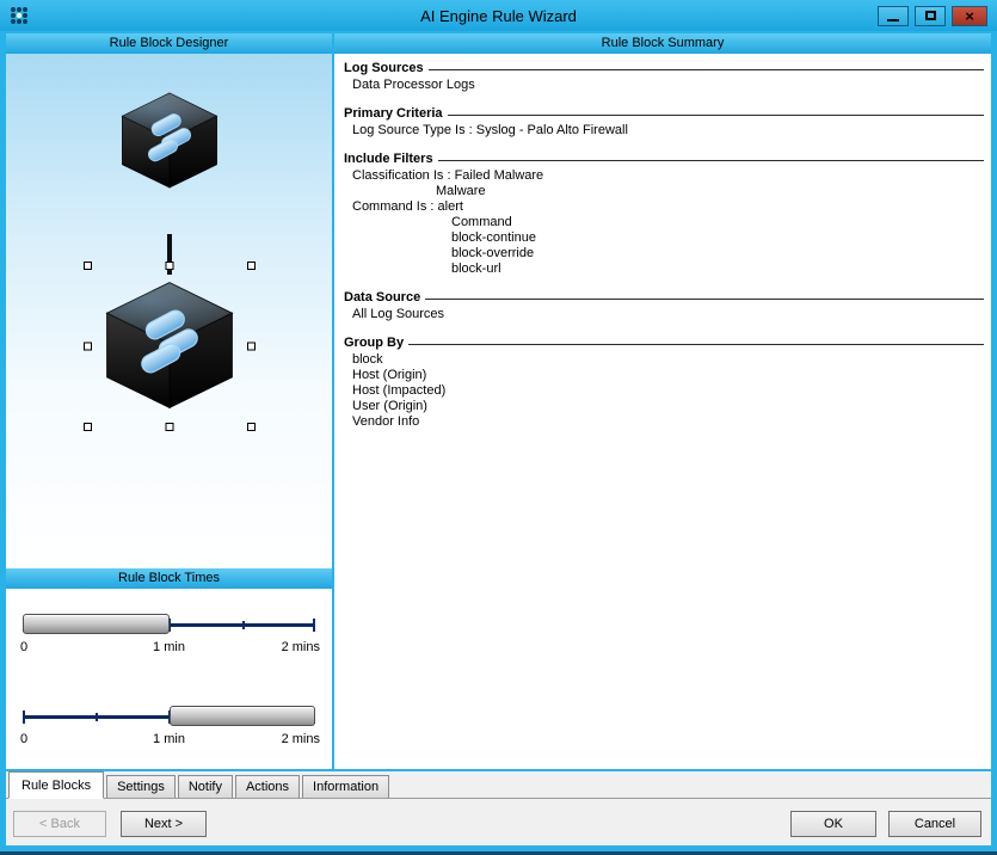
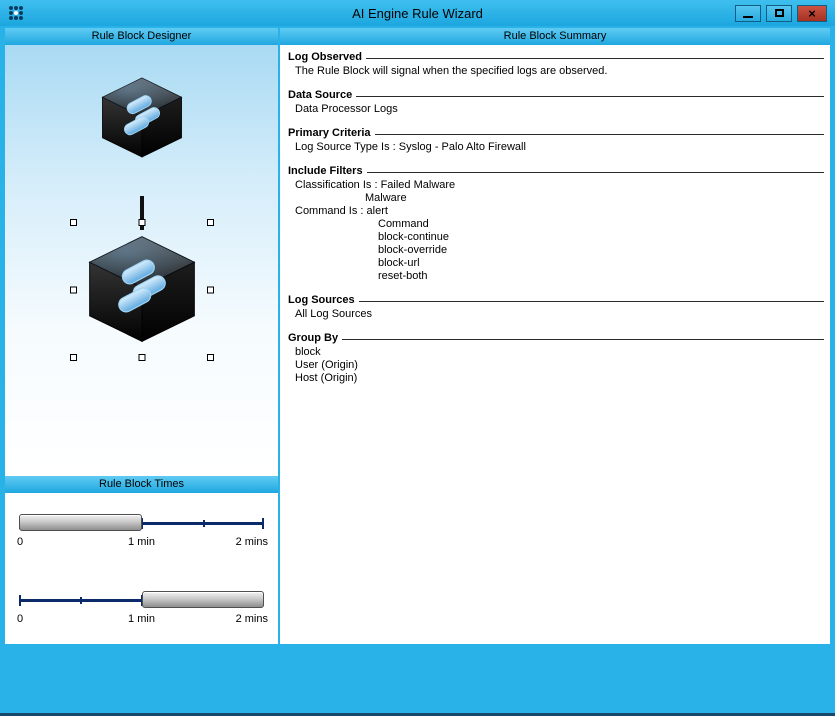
  AI Engine Rule Wizard
  ×
  Rule Block Designer
  Rule Block Times
  0
  1 min
  2 mins
  0
  1 min
  2 mins
  Rule Block Summary
+ Log Observed
+ The Rule Block will signal when the specified logs are observed.
- Log Sources
+ Data Source
  Data Processor Logs
  Primary Criteria
  Log Source Type Is : Syslog - Palo Alto Firewall
  Include Filters
  Classification Is : Failed Malware
  Malware
  Command Is : alert
  Command
  block-continue
  block-override
  block-url
+ reset-both
- Data Source
+ Log Sources
  All Log Sources
  Group By
  block
- Host (Origin)
+ User (Origin)
- Host (Impacted)
- User (Origin)
+ Host (Origin)
- Vendor Info
- Rule Blocks
- Settings
- Notify
- Actions
- Information
- < Back
- Next >
- OK
- Cancel
